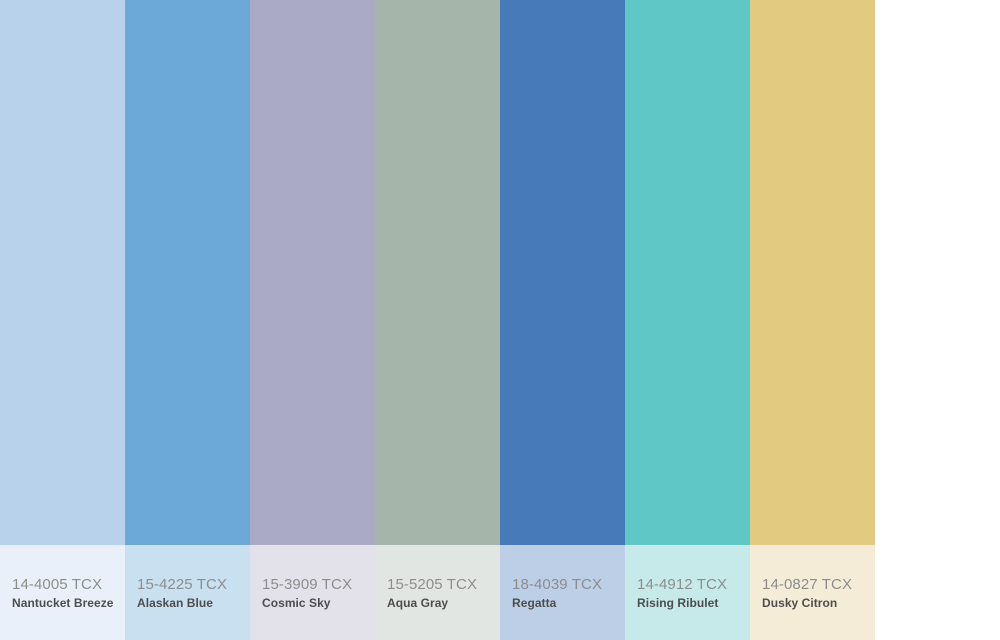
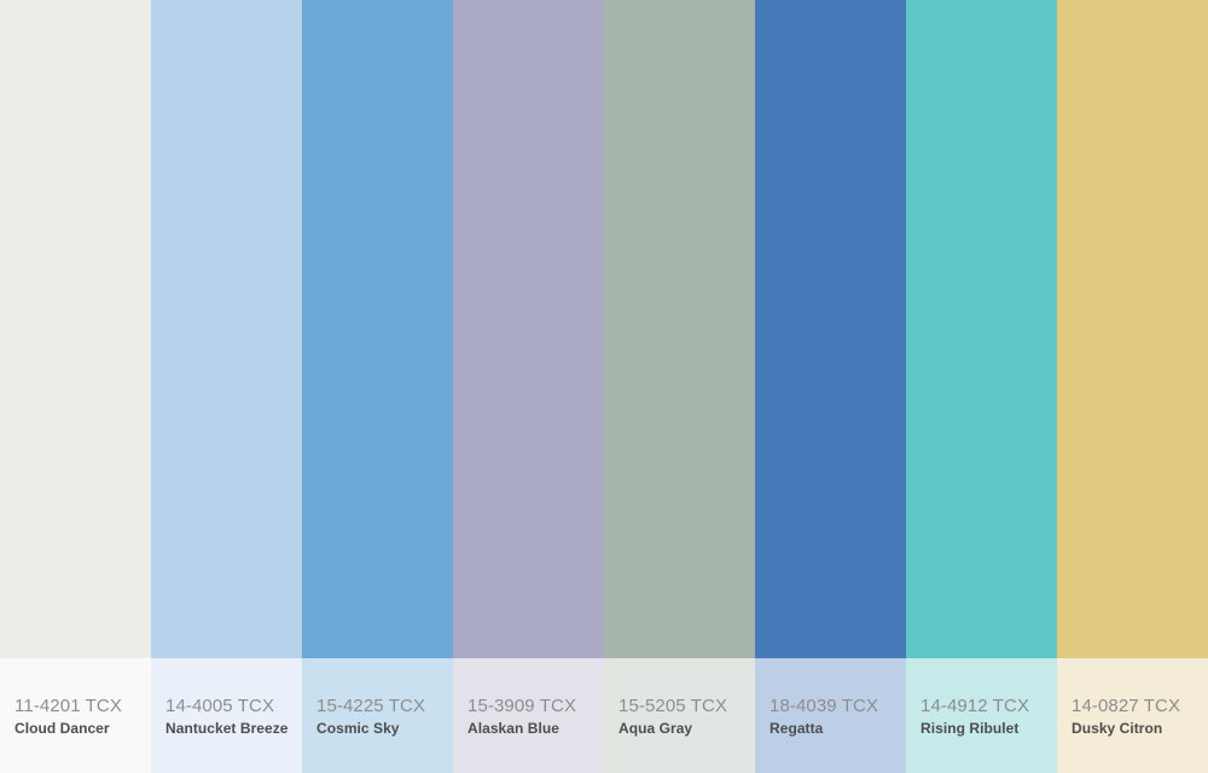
+ 11-4201 TCX
+ Cloud Dancer
  14-4005 TCX
  Nantucket Breeze
  15-4225 TCX
- Alaskan Blue
+ Cosmic Sky
  15-3909 TCX
- Cosmic Sky
+ Alaskan Blue
  15-5205 TCX
  Aqua Gray
  18-4039 TCX
  Regatta
  14-4912 TCX
  Rising Ribulet
  14-0827 TCX
  Dusky Citron
